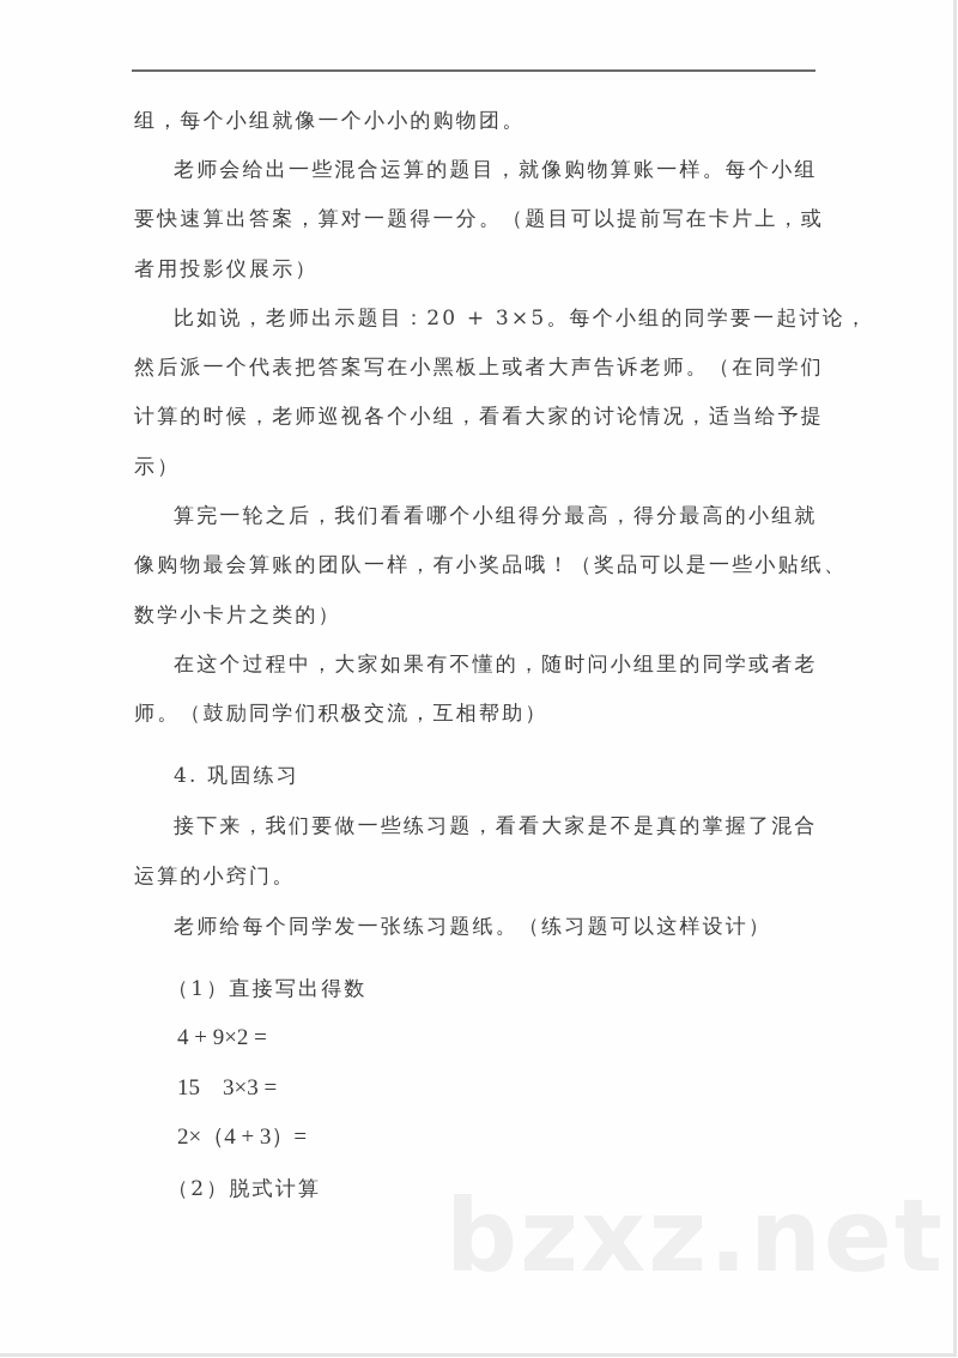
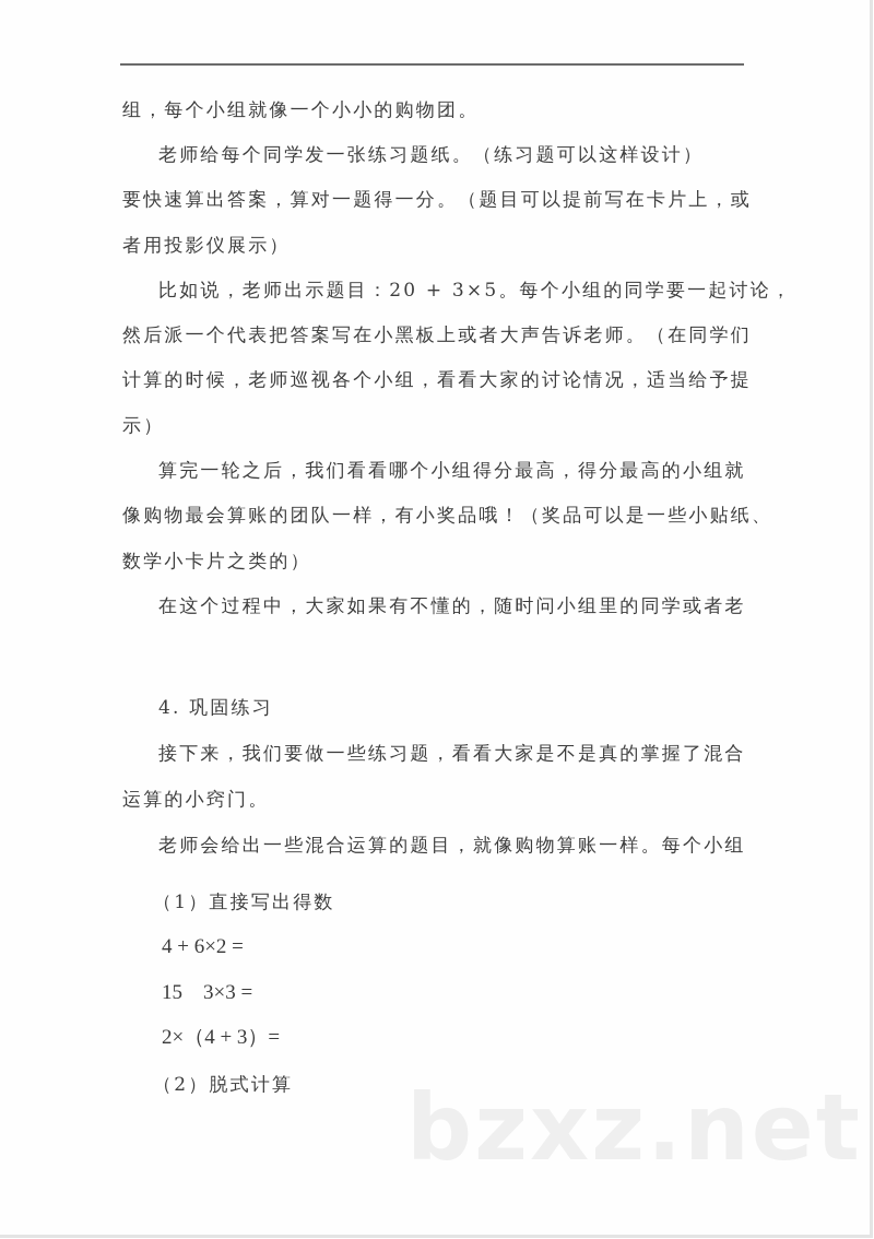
  组，每个小组就像一个小小的购物团。
- 老师会给出一些混合运算的题目，就像购物算账一样。每个小组
+ 老师给每个同学发一张练习题纸。（练习题可以这样设计）
  要快速算出答案，算对一题得一分。（题目可以提前写在卡片上，或
  者用投影仪展示）
  比如说，老师出示题目：20 + 3×5。每个小组的同学要一起讨论，
  然后派一个代表把答案写在小黑板上或者大声告诉老师。（在同学们
  计算的时候，老师巡视各个小组，看看大家的讨论情况，适当给予提
  示）
  算完一轮之后，我们看看哪个小组得分最高，得分最高的小组就
  像购物最会算账的团队一样，有小奖品哦！（奖品可以是一些小贴纸、
  数学小卡片之类的）
  在这个过程中，大家如果有不懂的，随时问小组里的同学或者老
- 师。（鼓励同学们积极交流，互相帮助）
  4. 巩固练习
  接下来，我们要做一些练习题，看看大家是不是真的掌握了混合
  运算的小窍门。
- 老师给每个同学发一张练习题纸。（练习题可以这样设计）
+ 老师会给出一些混合运算的题目，就像购物算账一样。每个小组
  （1）直接写出得数
- 4 + 9×2 =
+ 4 + 6×2 =
  15 3×3 =
  2×（4 + 3）=
  （2）脱式计算
